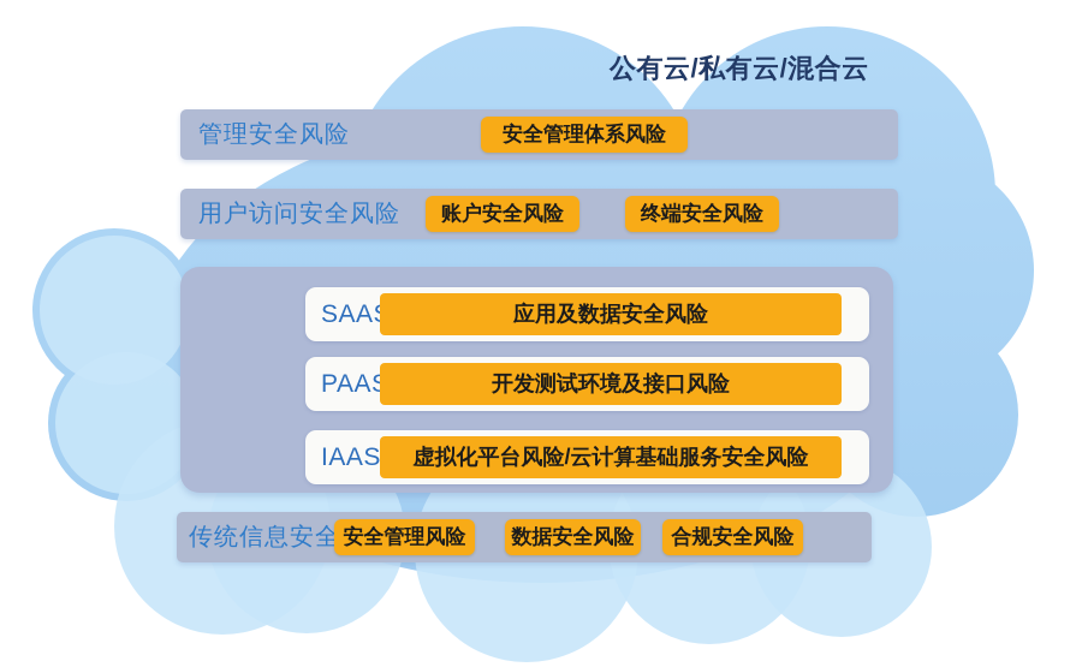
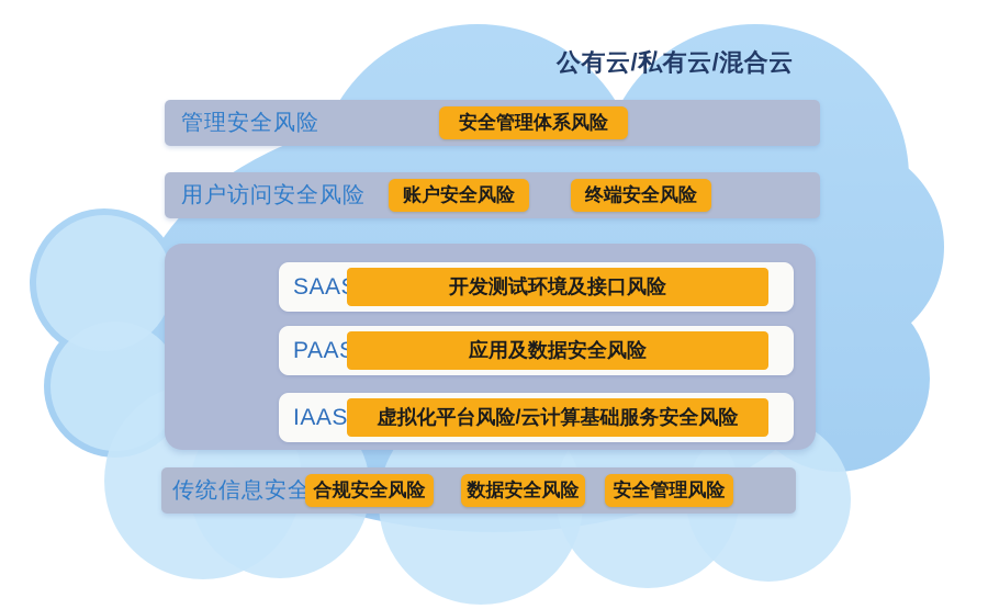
  公有云/私有云/混合云
  管理安全风险
  安全管理体系风险
  用户访问安全风险
  账户安全风险
  终端安全风险
  SAA
- 应用及数据安全风险
+ 开发测试环境及接口风险
  PAA
- 开发测试环境及接口风险
+ 应用及数据安全风险
  IAAS
  虚拟化平台风险/云计算基础服务安全风险
  传统信息安全
- 安全管理风险
+ 合规安全风险
  数据安全风险
- 合规安全风险
+ 安全管理风险
